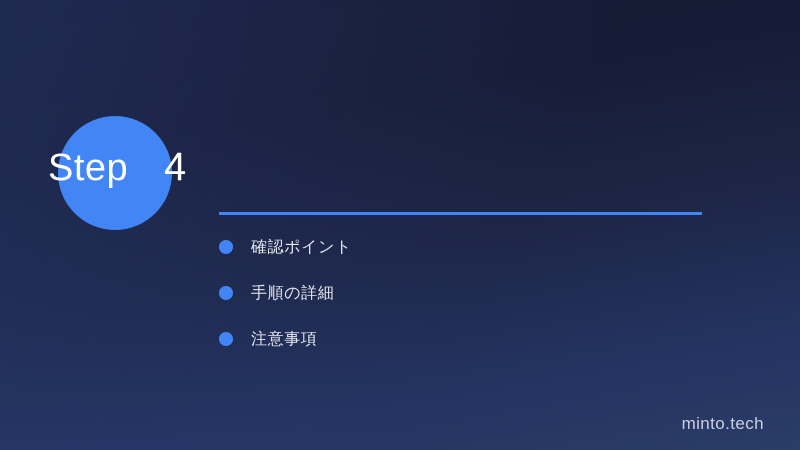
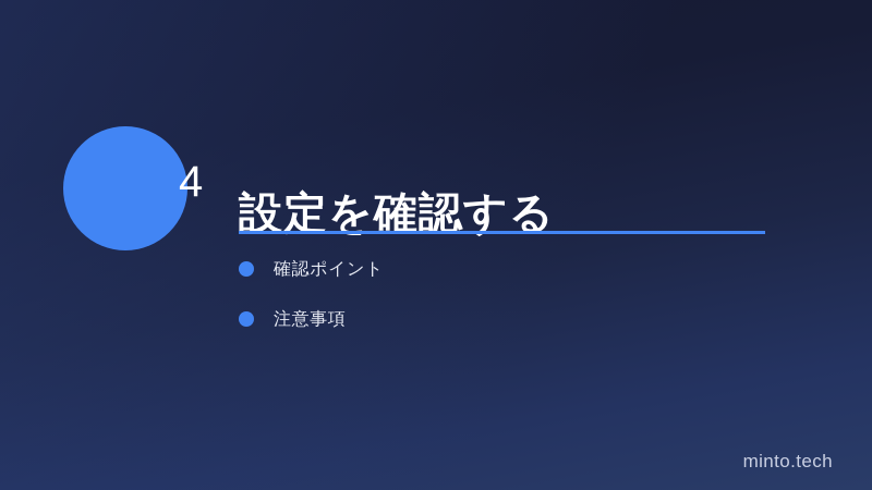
- Step
  4
+ 設定を確認する
  確認ポイント
- 手順の詳細
  注意事項
  minto.tech
